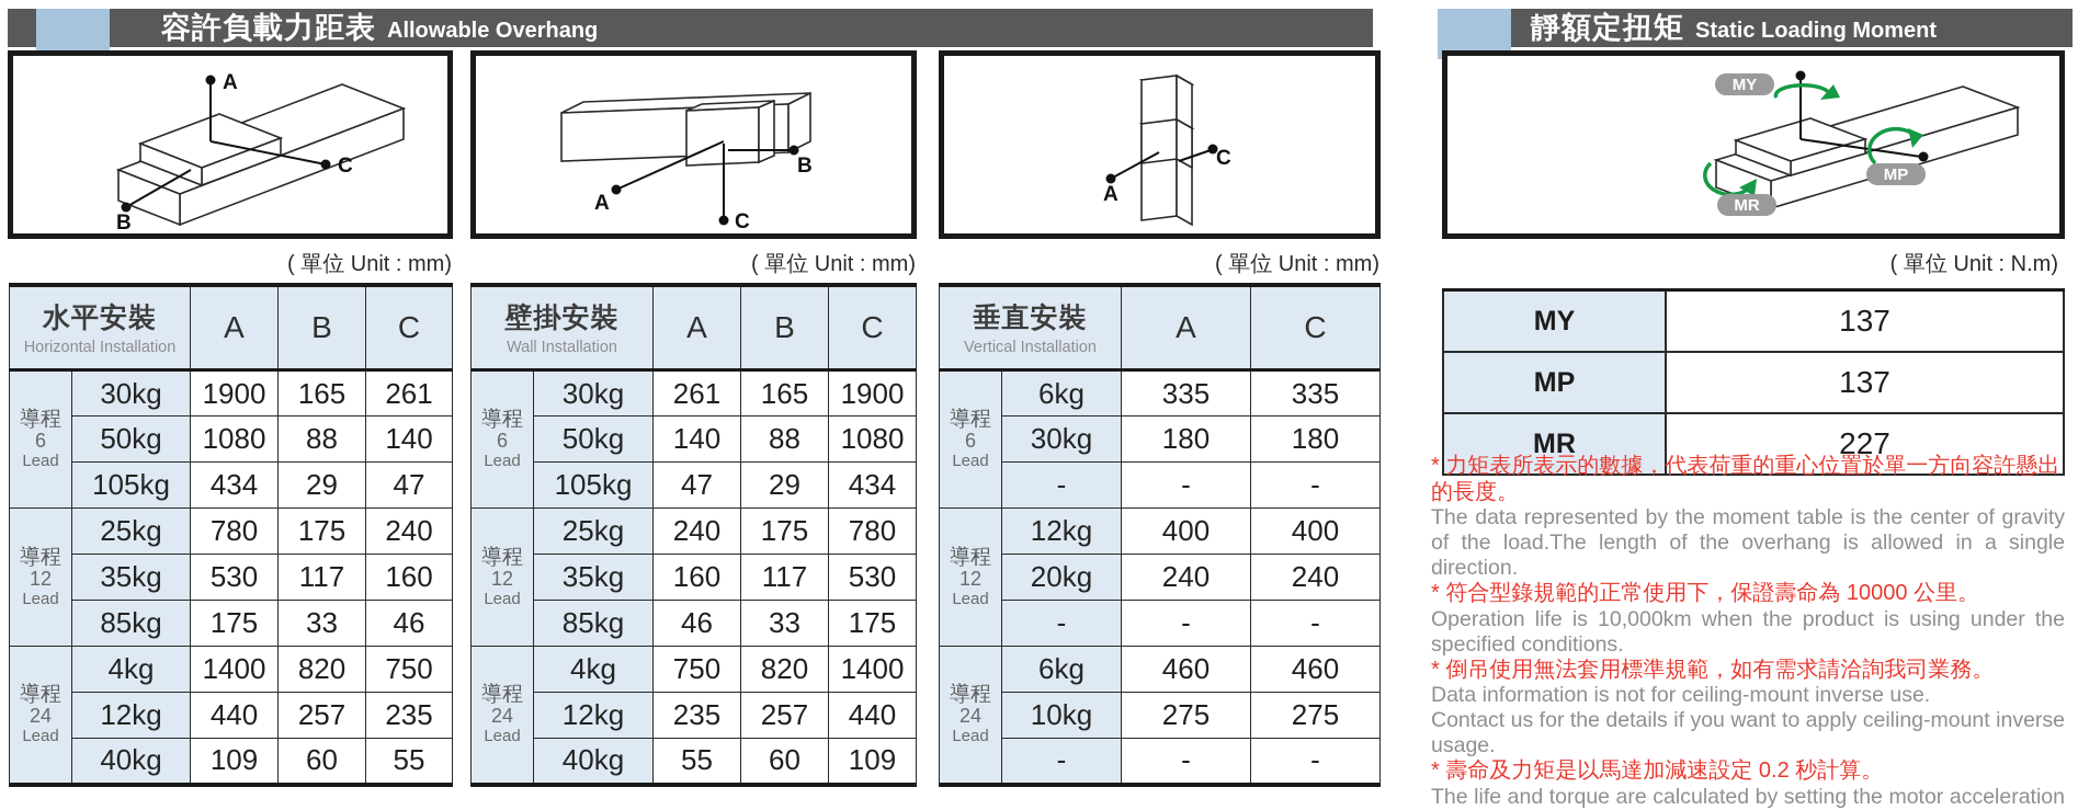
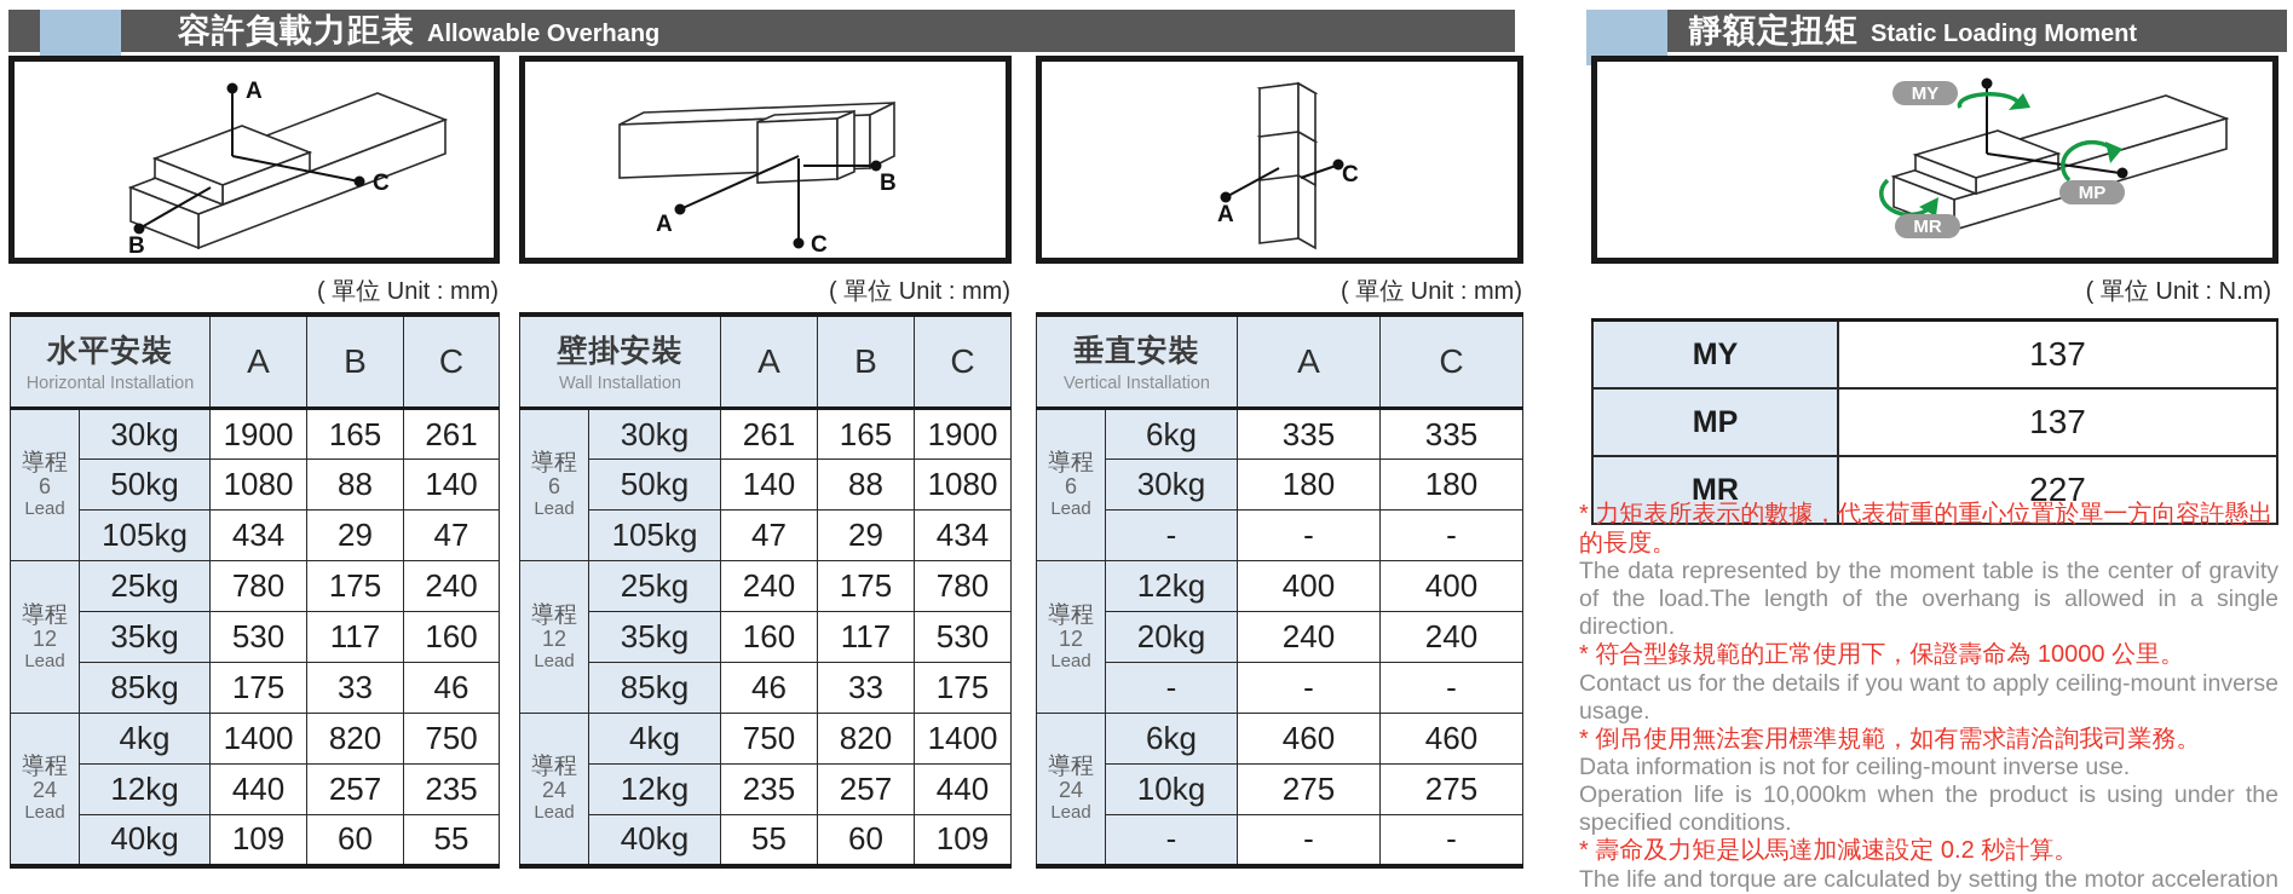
  容許負載力距表 Allowable Overhang
  靜額定扭矩 Static Loading Moment
  A
  C
  B
  A
  B
  C
  A
  C
  MY
  MP
  MR
  ( 單位 Unit : mm)
  ( 單位 Unit : mm)
  ( 單位 Unit : mm)
  ( 單位 Unit : N.m)
  水平安裝Horizontal Installation	A	B	C
  導程6Lead	30kg	1900	165	261
  50kg	1080	88	140
  105kg	434	29	47
  導程12Lead	25kg	780	175	240
  35kg	530	117	160
  85kg	175	33	46
  導程24Lead	4kg	1400	820	750
  12kg	440	257	235
  40kg	109	60	55
  壁掛安裝Wall Installation	A	B	C
  導程6Lead	30kg	261	165	1900
  50kg	140	88	1080
  105kg	47	29	434
  導程12Lead	25kg	240	175	780
  35kg	160	117	530
  85kg	46	33	175
  導程24Lead	4kg	750	820	1400
  12kg	235	257	440
  40kg	55	60	109
  垂直安裝Vertical Installation	A	C
  導程6Lead	6kg	335	335
  30kg	180	180
  -	-	-
  導程12Lead	12kg	400	400
  20kg	240	240
  -	-	-
  導程24Lead	6kg	460	460
  10kg	275	275
  -	-	-
  MY	137
  MP	137
  MR	227
  * 力矩表所表示的數據，代表荷重的重心位置於單一方向容許懸出的長度。
  The data represented by the moment table is the center of gravity of the load.The length of the overhang is allowed in a single direction.
  * 符合型錄規範的正常使用下，保證壽命為 10000 公里。
- Operation life is 10,000km when the product is using under the specified conditions.
+ Contact us for the details if you want to apply ceiling-mount inverse usage.
  * 倒吊使用無法套用標準規範，如有需求請洽詢我司業務。
  Data information is not for ceiling-mount inverse use.
- Contact us for the details if you want to apply ceiling-mount inverse usage.
+ Operation life is 10,000km when the product is using under the specified conditions.
  * 壽命及力矩是以馬達加減速設定 0.2 秒計算。
